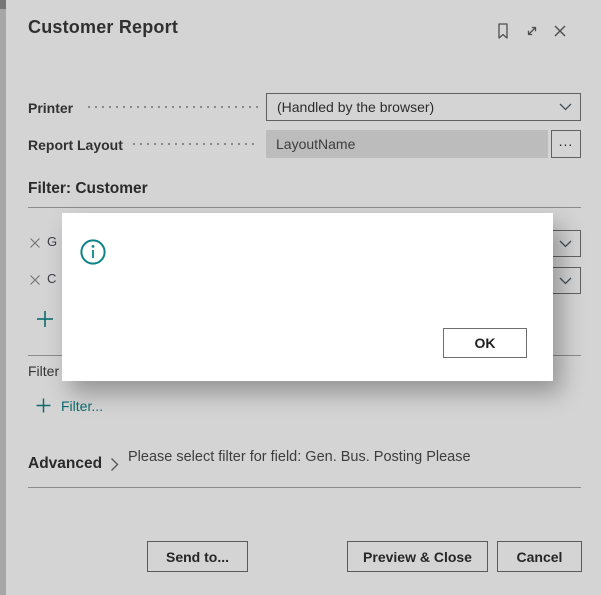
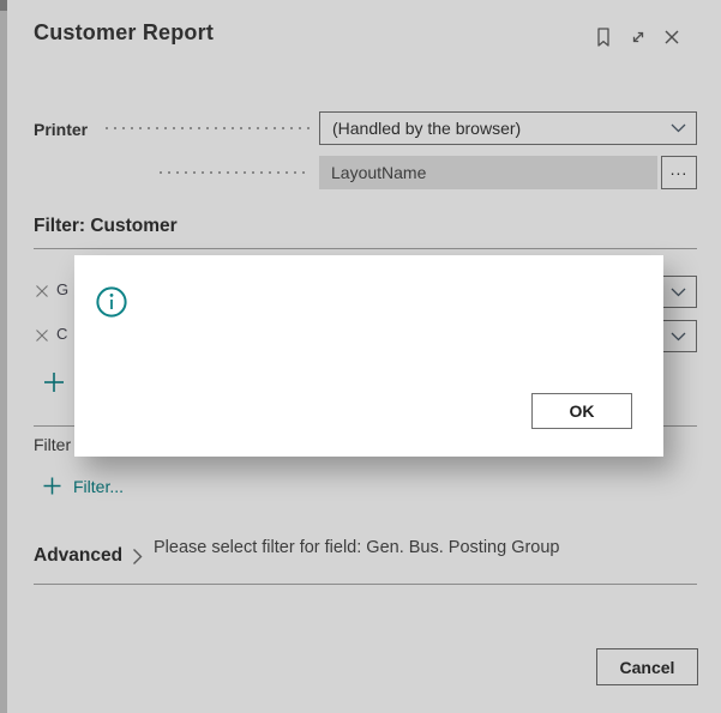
  Customer Report
  Printer
  (Handled by the browser)
- Report Layout
  LayoutName
  ...
  Filter: Customer
  G
  C
  Filter...
  Advanced
- Send to...
- Preview & Close
  Cancel
- Please select filter for field: Gen. Bus. Posting Please
+ Please select filter for field: Gen. Bus. Posting Group
  OK
